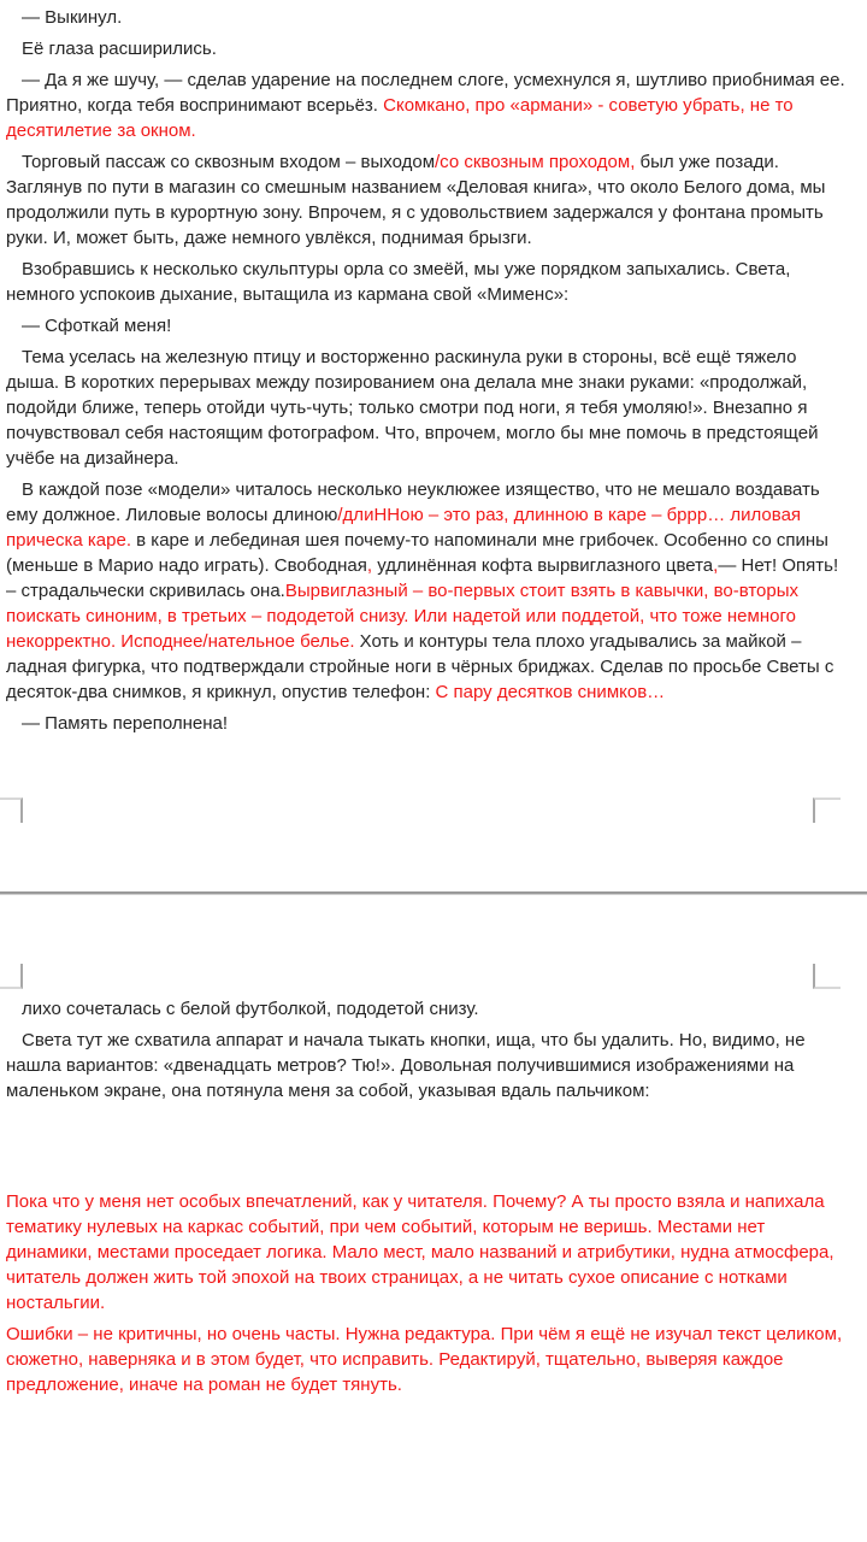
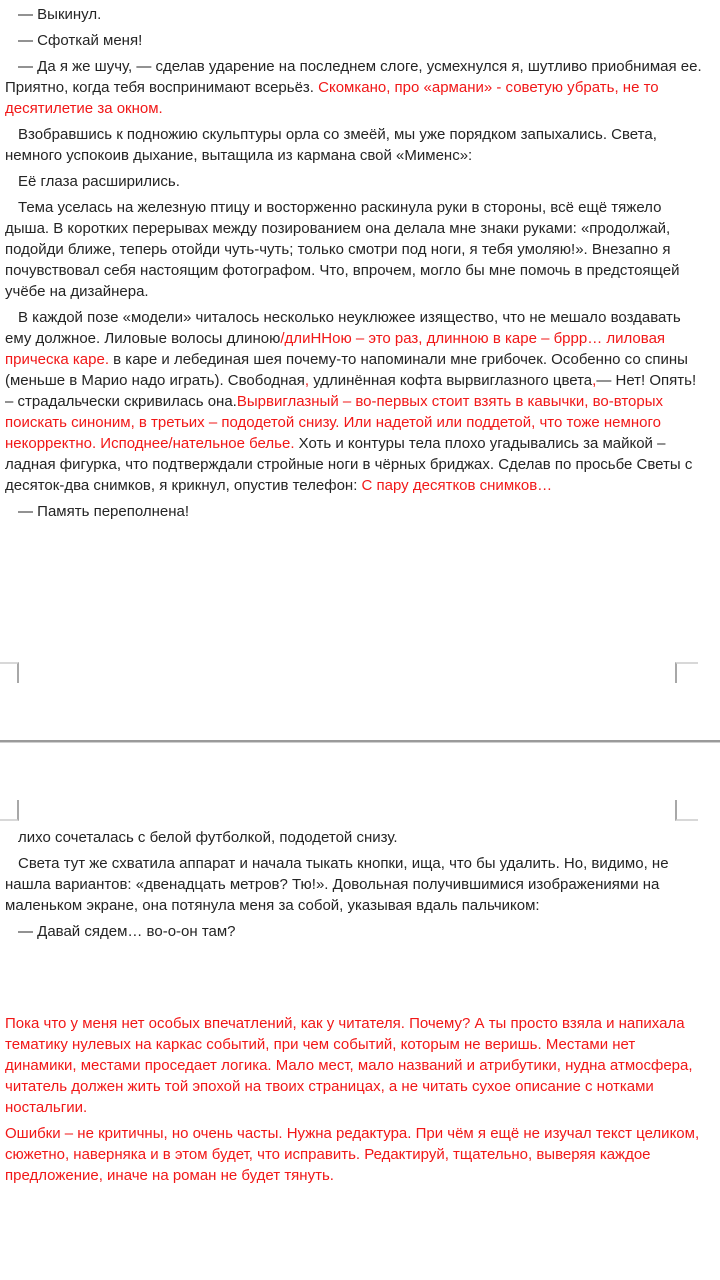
  — Выкинул.
- Её глаза расширились.
+ — Сфоткай меня!
  — Да я же шучу, — сделав ударение на последнем слоге, усмехнулся я, шутливо приобнимая ее. Приятно, когда тебя воспринимают всерьёз. Скомкано, про «армани» - советую убрать, не то десятилетие за окном.
- Торговый пассаж со сквозным входом – выходом/со сквозным проходом, был уже позади. Заглянув по пути в магазин со смешным названием «Деловая книга», что около Белого дома, мы продолжили путь в курортную зону. Впрочем, я с удовольствием задержался у фонтана промыть руки. И, может быть, даже немного увлёкся, поднимая брызги.
- Взобравшись к несколько скульптуры орла со змеёй, мы уже порядком запыхались. Света, немного успокоив дыхание, вытащила из кармана свой «Мименс»:
+ Взобравшись к подножию скульптуры орла со змеёй, мы уже порядком запыхались. Света, немного успокоив дыхание, вытащила из кармана свой «Мименс»:
- — Сфоткай меня!
+ Её глаза расширились.
  Тема уселась на железную птицу и восторженно раскинула руки в стороны, всё ещё тяжело дыша. В коротких перерывах между позированием она делала мне знаки руками: «продолжай, подойди ближе, теперь отойди чуть-чуть; только смотри под ноги, я тебя умоляю!». Внезапно я почувствовал себя настоящим фотографом. Что, впрочем, могло бы мне помочь в предстоящей учёбе на дизайнера.
  В каждой позе «модели» читалось несколько неуклюжее изящество, что не мешало воздавать ему должное. Лиловые волосы длиною/длиННою – это раз, длинною в каре – бррр… лиловая прическа каре. в каре и лебединая шея почему-то напоминали мне грибочек. Особенно со спины (меньше в Марио надо играть). Свободная, удлинённая кофта вырвиглазного цвета,— Нет! Опять! – страдальчески скривилась она.Вырвиглазный – во-первых стоит взять в кавычки, во-вторых поискать синоним, в третьих – пододетой снизу. Или надетой или поддетой, что тоже немного некорректно. Исподнее/нательное белье. Хоть и контуры тела плохо угадывались за майкой – ладная фигурка, что подтверждали стройные ноги в чёрных бриджах. Сделав по просьбе Светы с десяток-два снимков, я крикнул, опустив телефон: С пару десятков снимков…
  — Память переполнена!
  лихо сочеталась с белой футболкой, пододетой снизу.
  Света тут же схватила аппарат и начала тыкать кнопки, ища, что бы удалить. Но, видимо, не нашла вариантов: «двенадцать метров? Тю!». Довольная получившимися изображениями на маленьком экране, она потянула меня за собой, указывая вдаль пальчиком:
+ — Давай сядем… во-о-он там?
  Пока что у меня нет особых впечатлений, как у читателя. Почему? А ты просто взяла и напихала тематику нулевых на каркас событий, при чем событий, которым не веришь. Местами нет динамики, местами проседает логика. Мало мест, мало названий и атрибутики, нудна атмосфера, читатель должен жить той эпохой на твоих страницах, а не читать сухое описание с нотками ностальгии.
  Ошибки – не критичны, но очень часты. Нужна редактура. При чём я ещё не изучал текст целиком, сюжетно, наверняка и в этом будет, что исправить. Редактируй, тщательно, выверяя каждое предложение, иначе на роман не будет тянуть.
